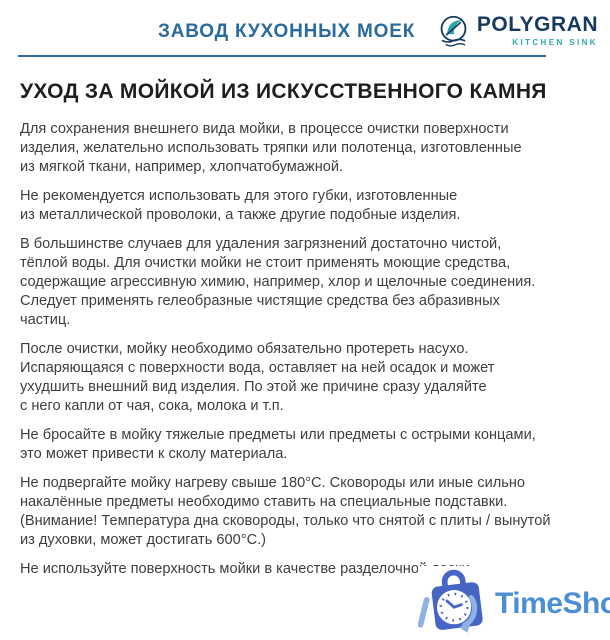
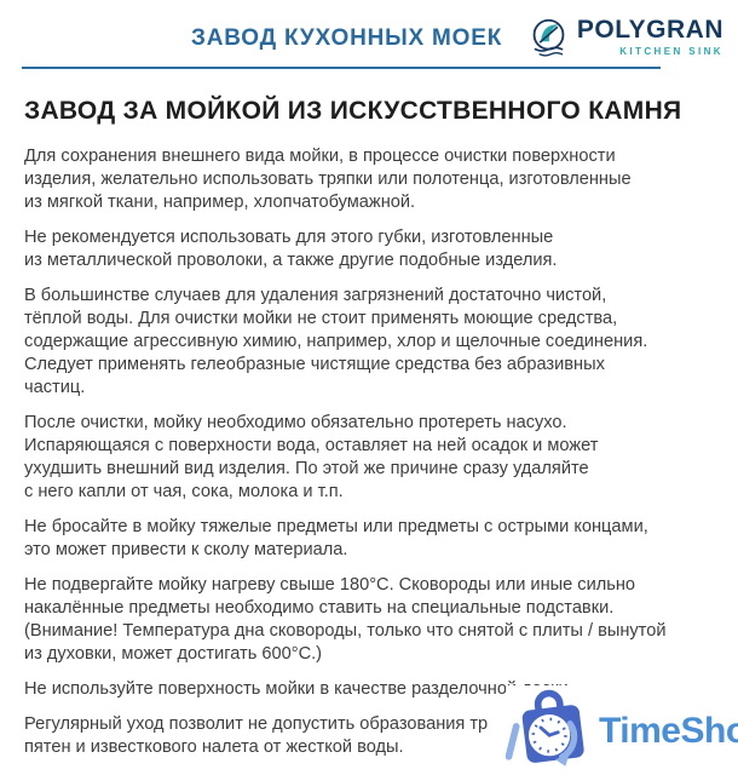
  ЗАВОД КУХОННЫХ МОЕК
  POLYGRAN
  KITCHEN SINK
- УХОД ЗА МОЙКОЙ ИЗ ИСКУССТВЕННОГО КАМНЯ
+ ЗАВОД ЗА МОЙКОЙ ИЗ ИСКУССТВЕННОГО КАМНЯ
  Для сохранения внешнего вида мойки, в процессе очистки поверхности
  изделия, желательно использовать тряпки или полотенца, изготовленные
  из мягкой ткани, например, хлопчатобумажной.
  Не рекомендуется использовать для этого губки, изготовленные
  из металлической проволоки, а также другие подобные изделия.
  В большинстве случаев для удаления загрязнений достаточно чистой,
  тёплой воды. Для очистки мойки не стоит применять моющие средства,
  содержащие агрессивную химию, например, хлор и щелочные соединения.
  Следует применять гелеобразные чистящие средства без абразивных
  частиц.
  После очистки, мойку необходимо обязательно протереть насухо.
  Испаряющаяся с поверхности вода, оставляет на ней осадок и может
  ухудшить внешний вид изделия. По этой же причине сразу удаляйте
  с него капли от чая, сока, молока и т.п.
  Не бросайте в мойку тяжелые предметы или предметы с острыми концами,
  это может привести к сколу материала.
  Не подвергайте мойку нагреву свыше 180°С. Сковороды или иные сильно
  накалённые предметы необходимо ставить на специальные подставки.
  (Внимание! Температура дна сковороды, только что снятой с плиты / вынутой
  из духовки, может достигать 600°С.)
  Не используйте поверхность мойки в качестве разделочно
+ Регулярный уход позволит не допустить образования тр
+ пятен и известкового налета от жесткой воды.
  TimeSho
